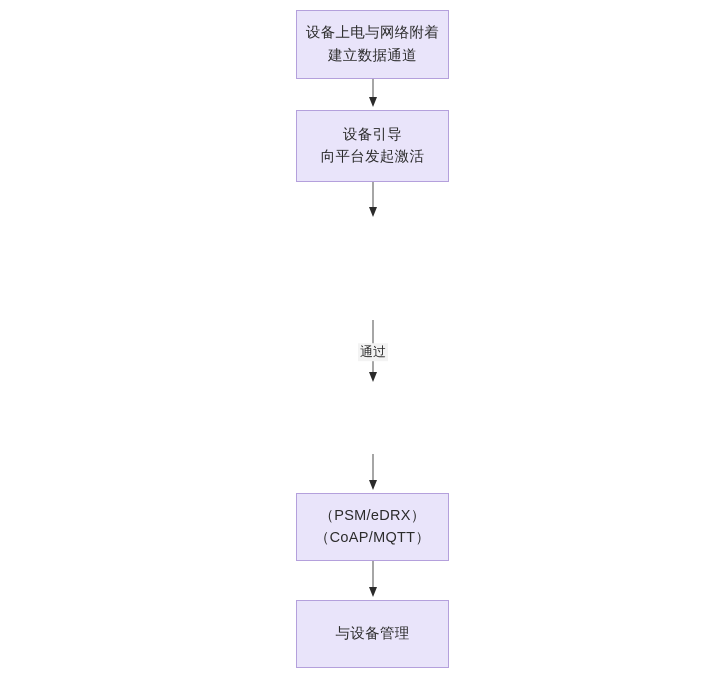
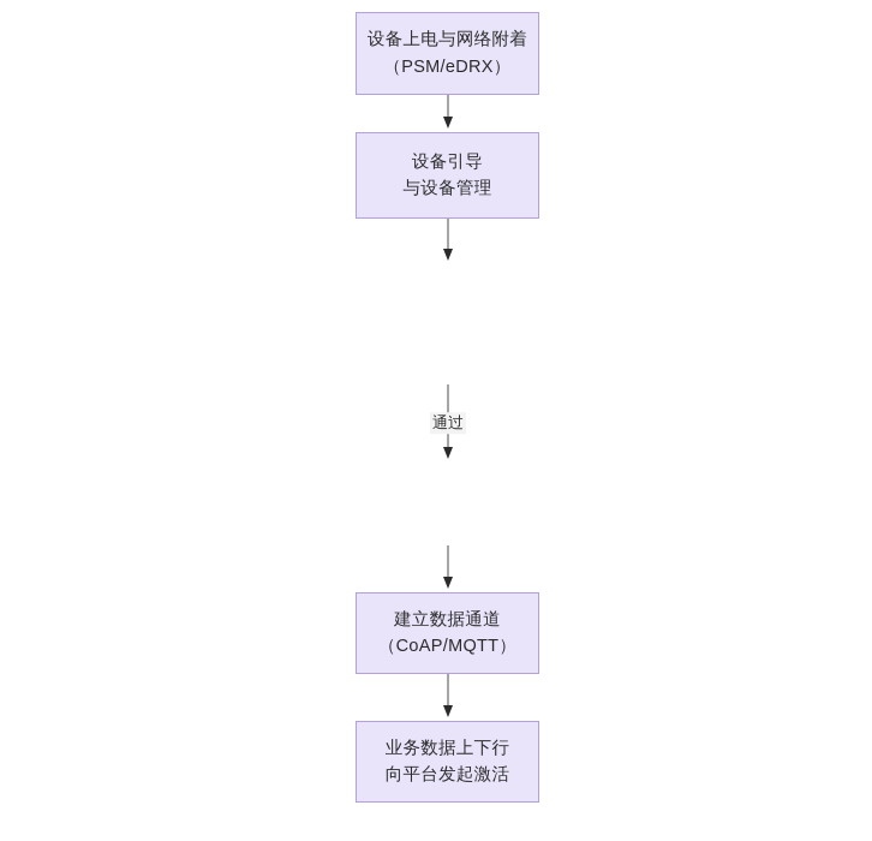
  设备上电与网络附着
- 建立数据通道
+ （PSM/eDRX）
  设备引导
- 向平台发起激活
+ 与设备管理
- （PSM/eDRX）
+ 建立数据通道
  （CoAP/MQTT）
+ 业务数据上下行
- 与设备管理
+ 向平台发起激活
  通过
